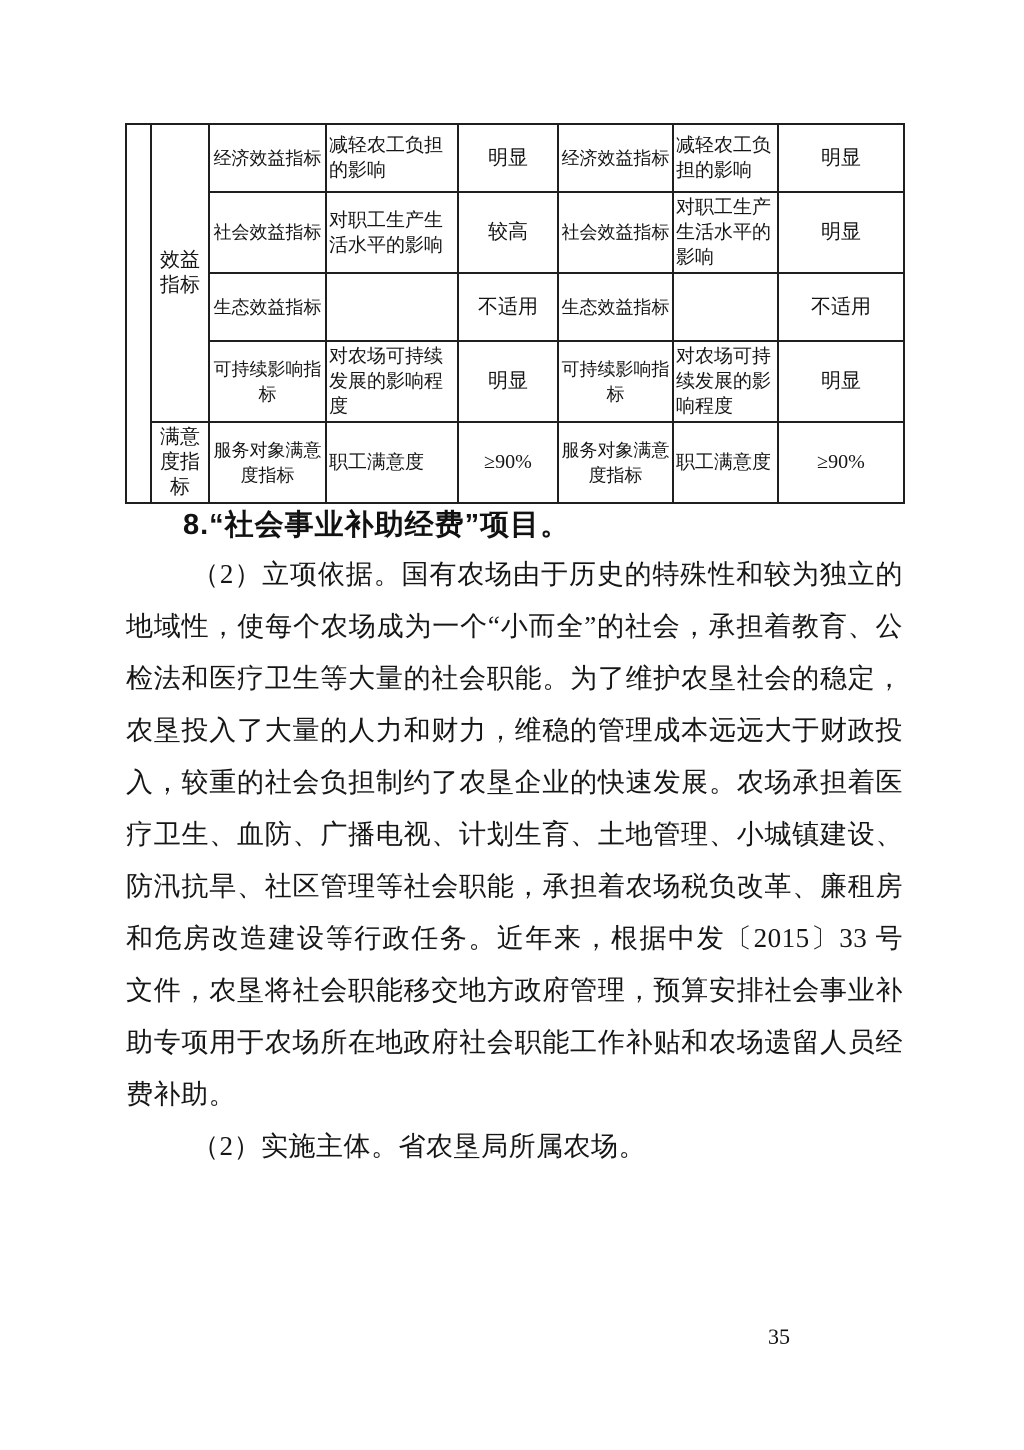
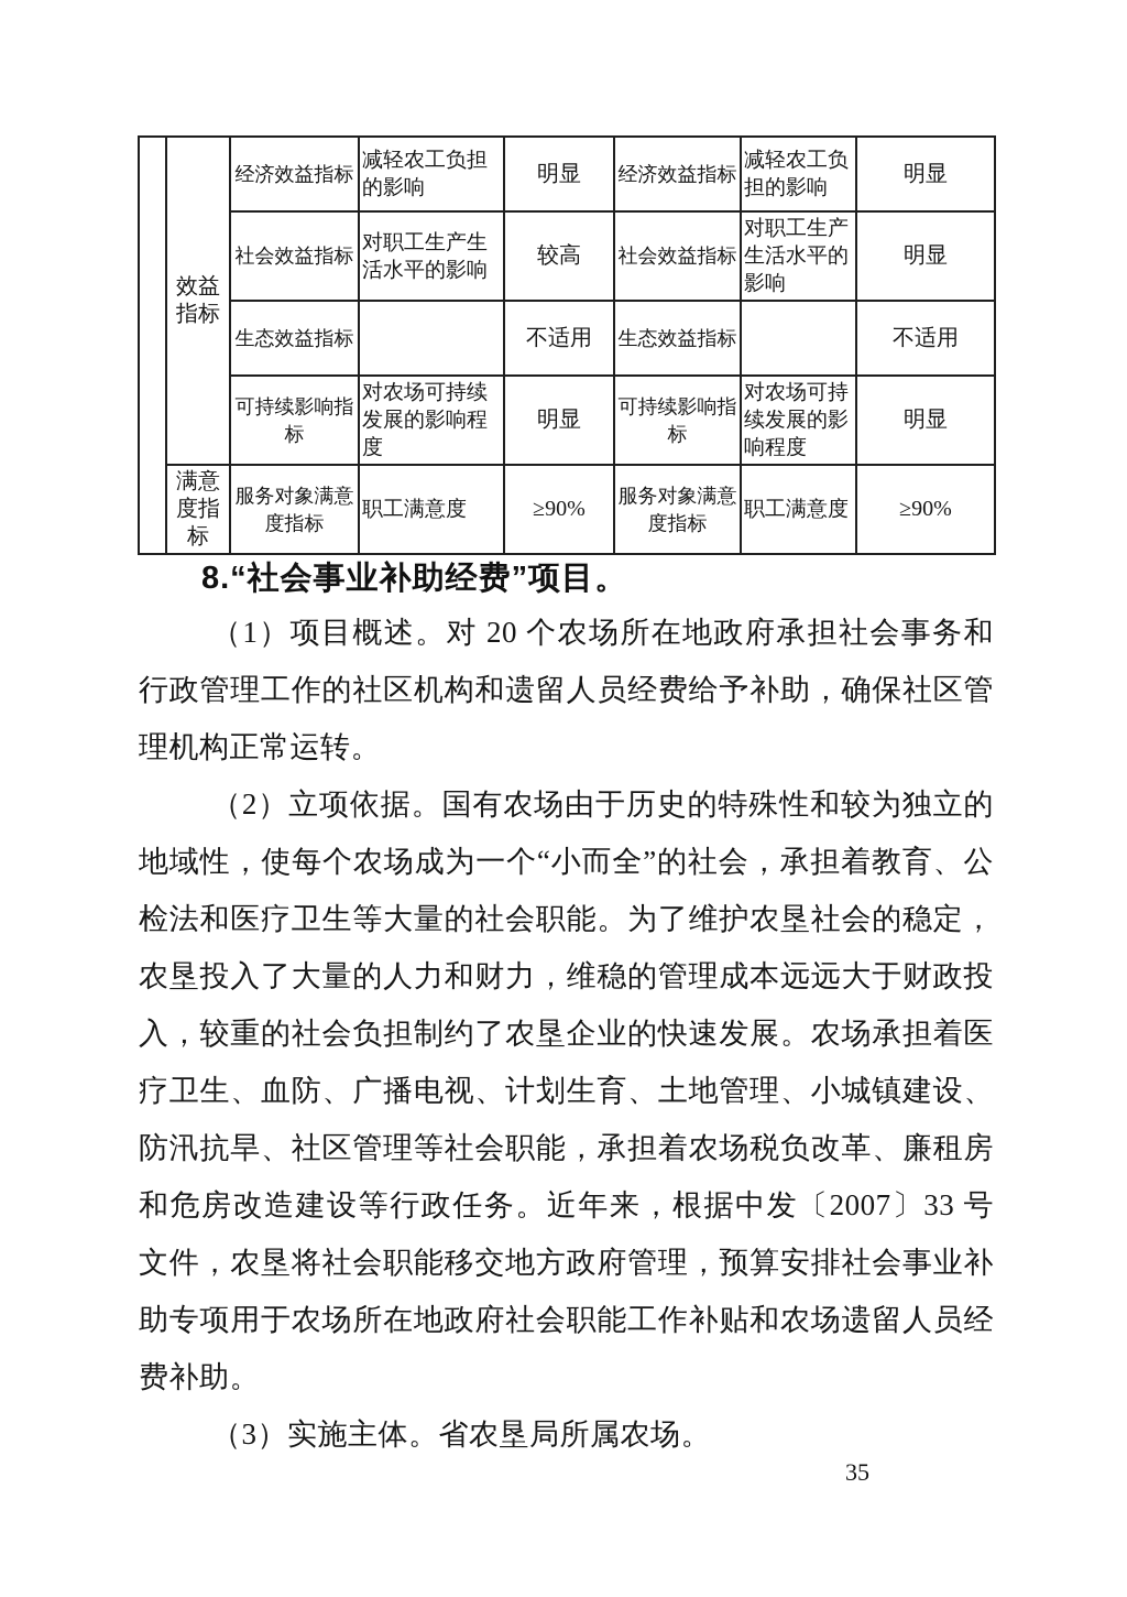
  	效益指标	经济效益指标	减轻农工负担的影响	明显	经济效益指标	减轻农工负担的影响	明显
  社会效益指标	对职工生产生活水平的影响	较高	社会效益指标	对职工生产生活水平的影响	明显
  生态效益指标		不适用	生态效益指标		不适用
  可持续影响指标	对农场可持续发展的影响程度	明显	可持续影响指标	对农场可持续发展的影响程度	明显
  满意度指标	服务对象满意度指标	职工满意度	≥90%	服务对象满意度指标	职工满意度	≥90%
  8.“社会事业补助经费”项目。
+ （1）项目概述。对 20 个农场所在地政府承担社会事务和行政管理工作的社区机构和遗留人员经费给予补助，确保社区管理机构正常运转。
- （2）立项依据。国有农场由于历史的特殊性和较为独立的地域性，使每个农场成为一个“小而全”的社会，承担着教育、公检法和医疗卫生等大量的社会职能。为了维护农垦社会的稳定，农垦投入了大量的人力和财力，维稳的管理成本远远大于财政投入，较重的社会负担制约了农垦企业的快速发展。农场承担着医疗卫生、血防、广播电视、计划生育、土地管理、小城镇建设、防汛抗旱、社区管理等社会职能，承担着农场税负改革、廉租房和危房改造建设等行政任务。近年来，根据中发〔2015〕33 号文件，农垦将社会职能移交地方政府管理，预算安排社会事业补助专项用于农场所在地政府社会职能工作补贴和农场遗留人员经费补助。
+ （2）立项依据。国有农场由于历史的特殊性和较为独立的地域性，使每个农场成为一个“小而全”的社会，承担着教育、公检法和医疗卫生等大量的社会职能。为了维护农垦社会的稳定，农垦投入了大量的人力和财力，维稳的管理成本远远大于财政投入，较重的社会负担制约了农垦企业的快速发展。农场承担着医疗卫生、血防、广播电视、计划生育、土地管理、小城镇建设、防汛抗旱、社区管理等社会职能，承担着农场税负改革、廉租房和危房改造建设等行政任务。近年来，根据中发〔2007〕33 号文件，农垦将社会职能移交地方政府管理，预算安排社会事业补助专项用于农场所在地政府社会职能工作补贴和农场遗留人员经费补助。
- （2）实施主体。省农垦局所属农场。
+ （3）实施主体。省农垦局所属农场。
  35
